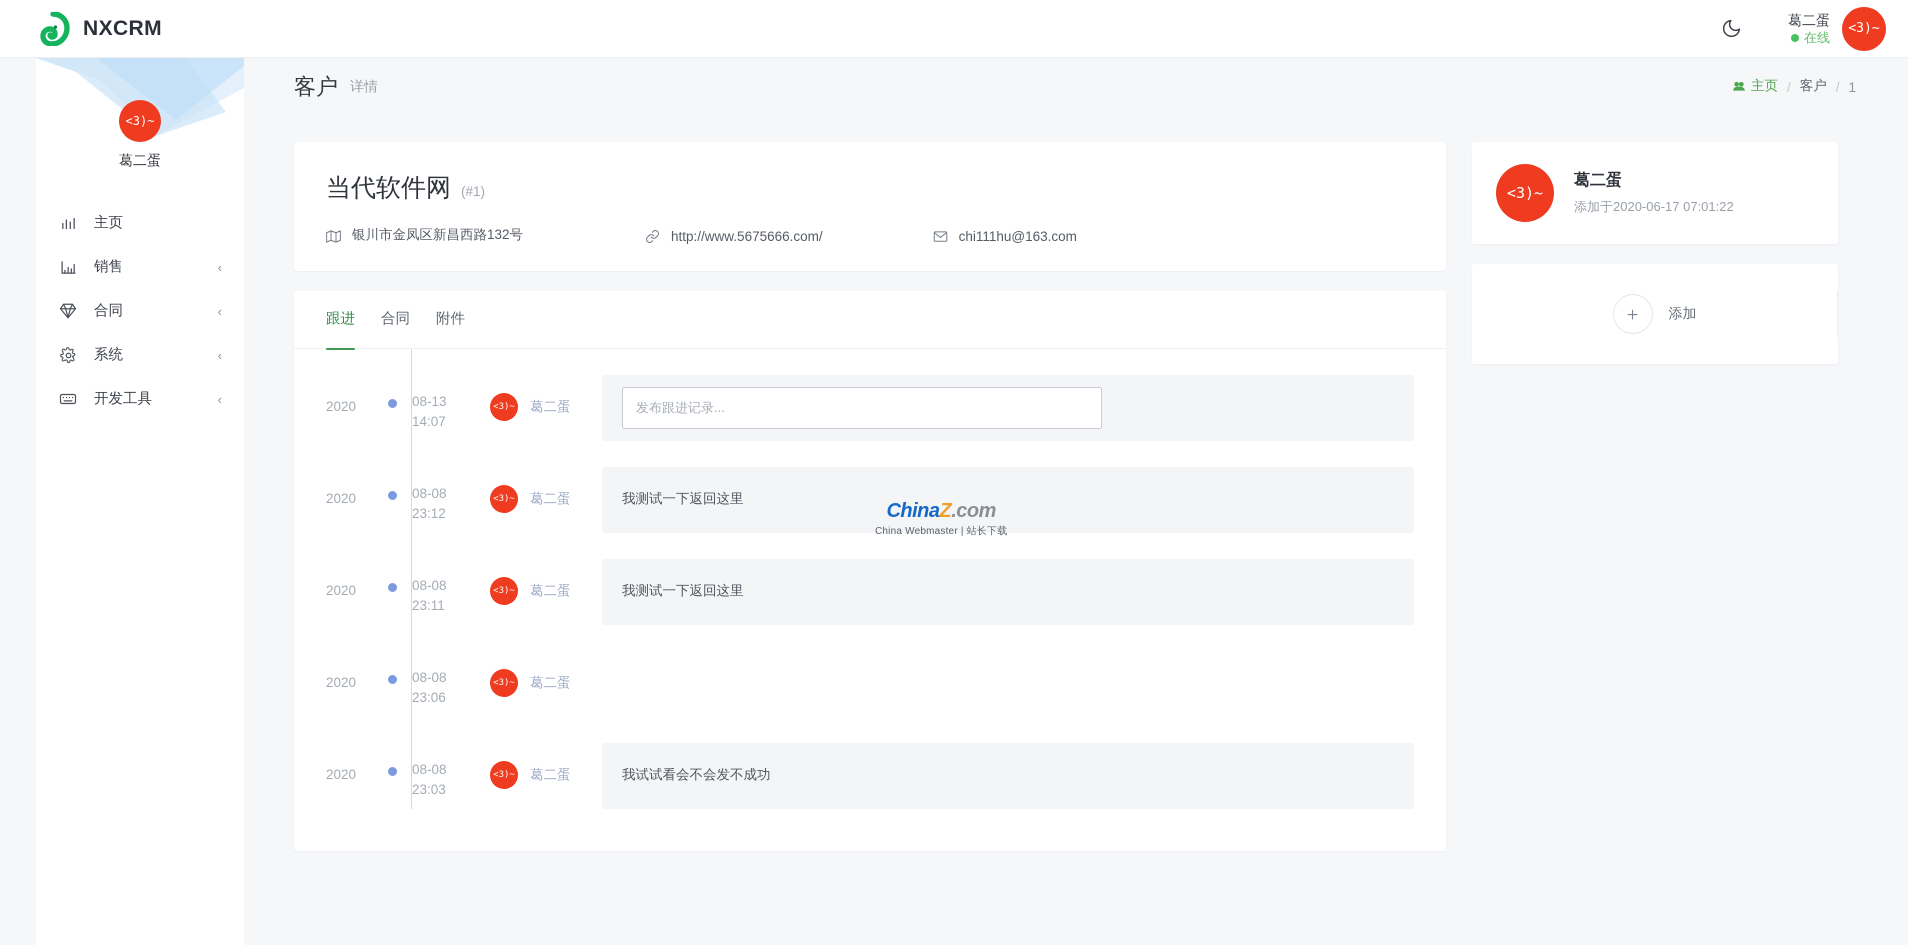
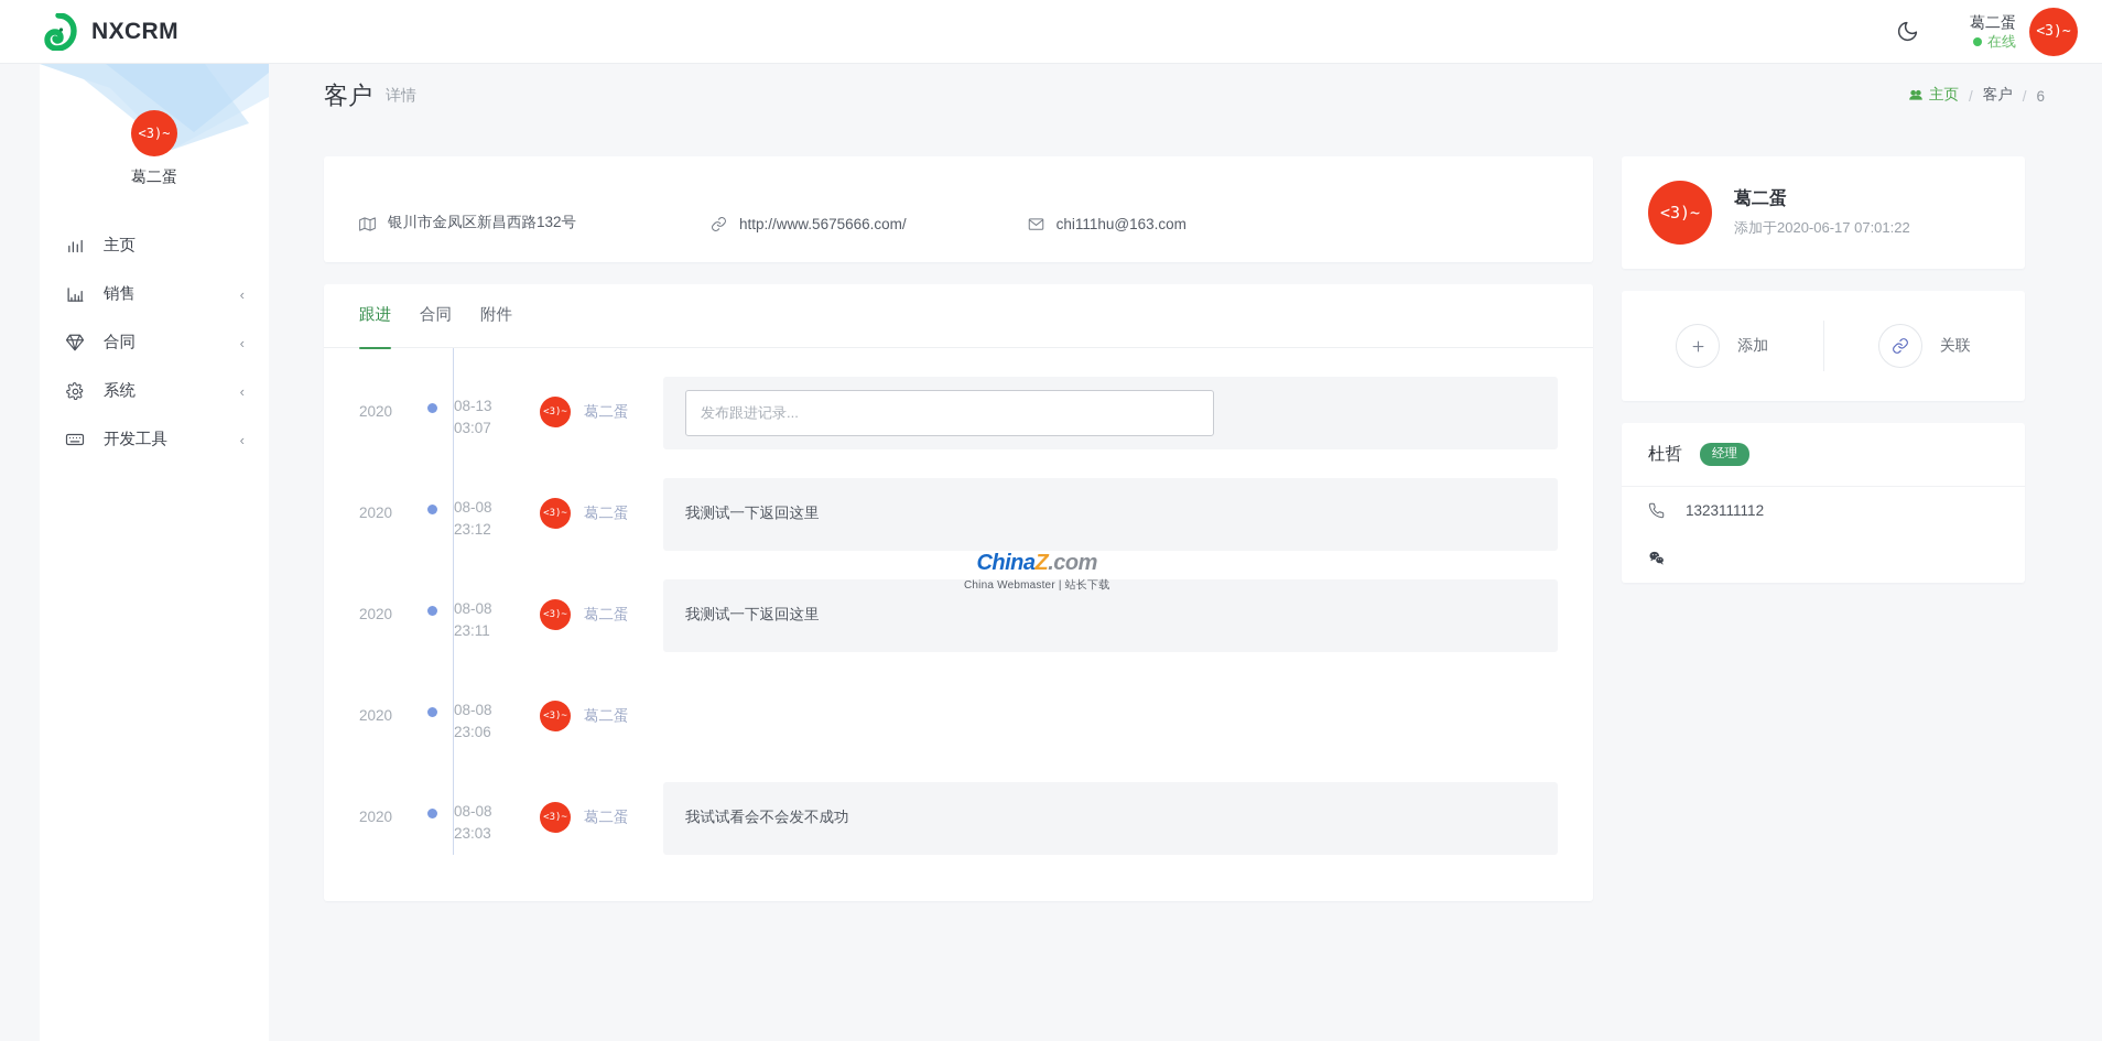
  NXCRM
  葛二蛋
  在线
  <3)~
  <3)~
  葛二蛋
  主页
  销售
  ‹
  合同
  ‹
  系统
  ‹
  开发工具
  ‹
  客户
  详情
  主页
  /
  客户
  /
- 1
+ 6
- 当代软件网
- (#1)
  银川市金凤区新昌西路132号
  http://www.5675666.com/
  chi111hu@163.com
  跟进
  合同
  附件
  2020
  08-13
- 14:07
+ 03:07
  <3)~
  葛二蛋
  发布跟进记录...
  2020
  08-08
  23:12
  <3)~
  葛二蛋
  我测试一下返回这里
  2020
  08-08
  23:11
  <3)~
  葛二蛋
  我测试一下返回这里
  2020
  08-08
  23:06
  <3)~
  葛二蛋
  2020
  08-08
  23:03
  <3)~
  葛二蛋
  我试试看会不会发不成功
  <3)~
  葛二蛋
  添加于2020-06-17 07:01:22
  添加
+ 关联
+ 杜哲
+ 经理
+ 1323111112
  ChinaZ.com
  China Webmaster | 站长下载
